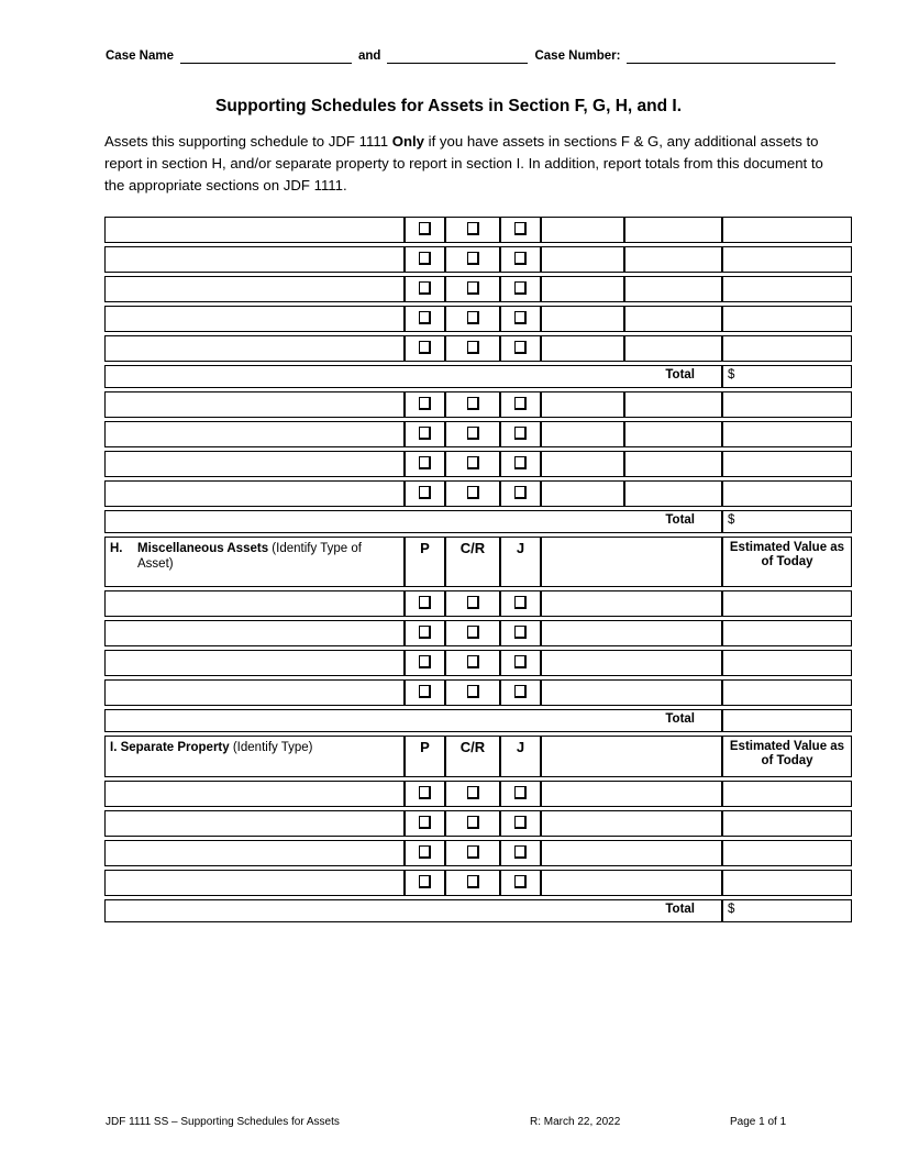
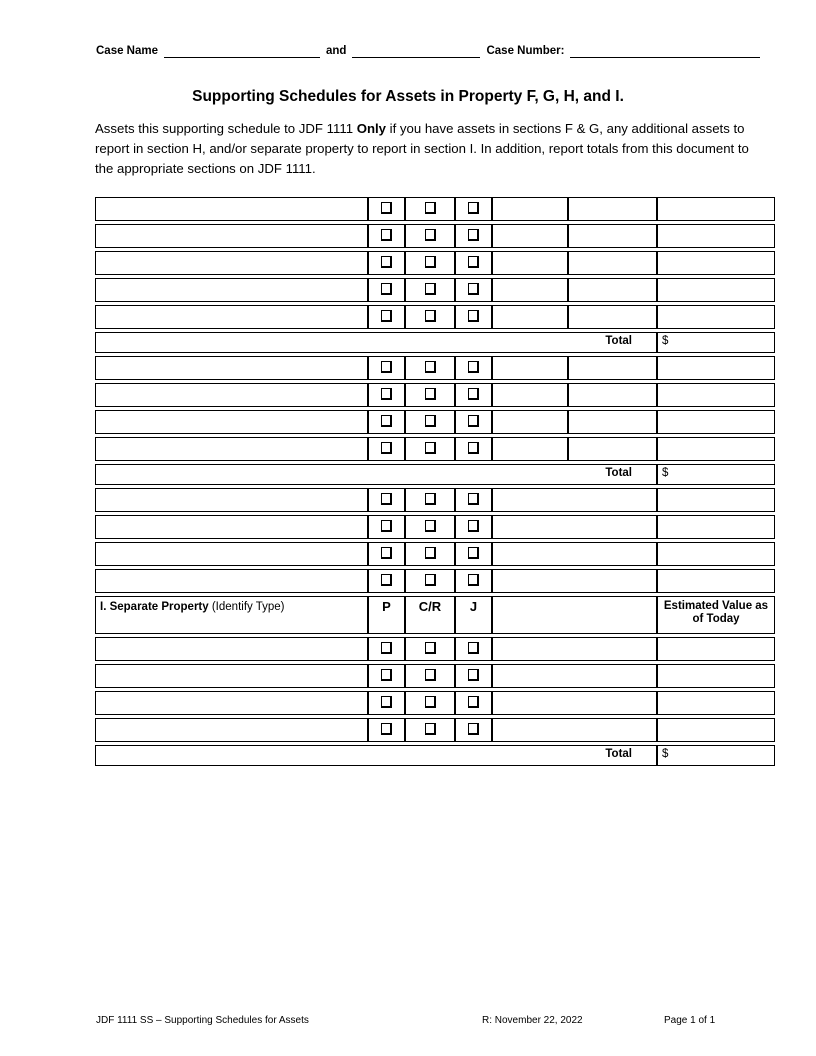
  Case Name
  and
  Case Number:
- Supporting Schedules for Assets in Section F, G, H, and I.
+ Supporting Schedules for Assets in Property F, G, H, and I.
  Assets this supporting schedule to JDF 1111 Only if you have assets in sections F & G, any additional assets to report in section H, and/or separate property to report in section I. In addition, report totals from this document to the appropriate sections on JDF 1111.
  Total	$
  Total	$
- H. Miscellaneous Assets (Identify Type of Asset)	P	C/R	J		Estimated Value as of Today
- Total
  I. Separate Property (Identify Type)	P	C/R	J		Estimated Value as of Today
  Total	$
  JDF 1111 SS – Supporting Schedules for Assets
- R: March 22, 2022
+ R: November 22, 2022
  Page 1 of 1
